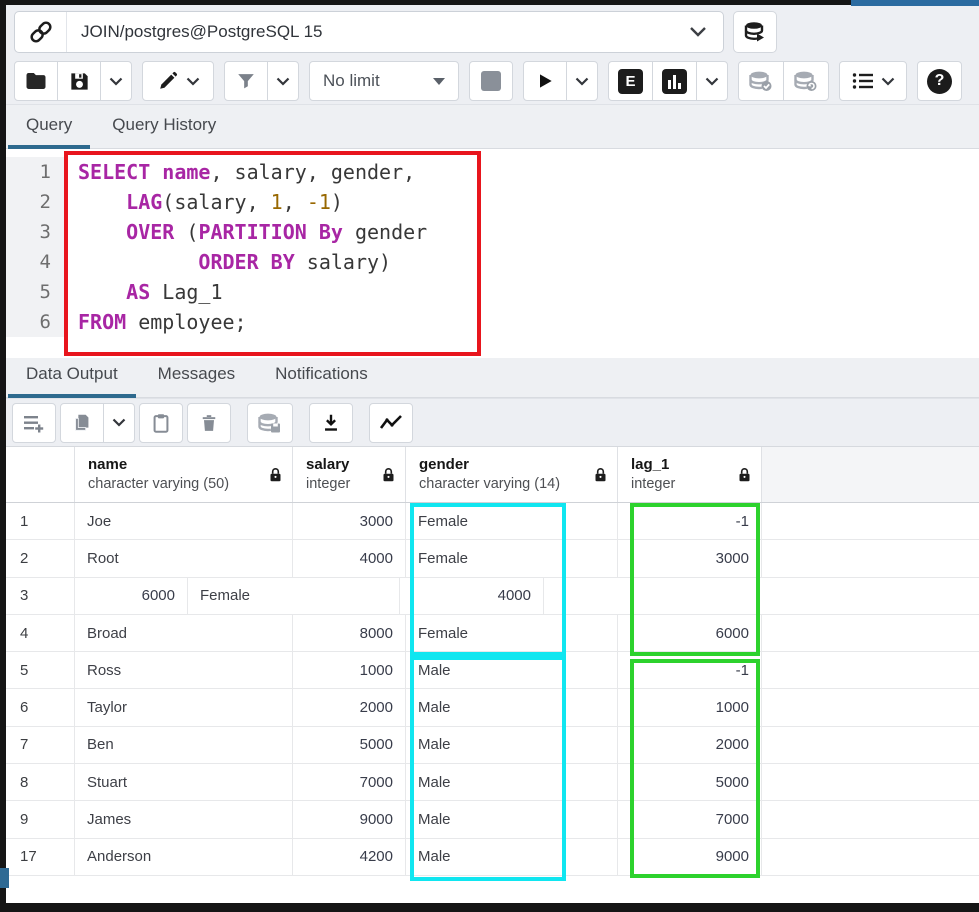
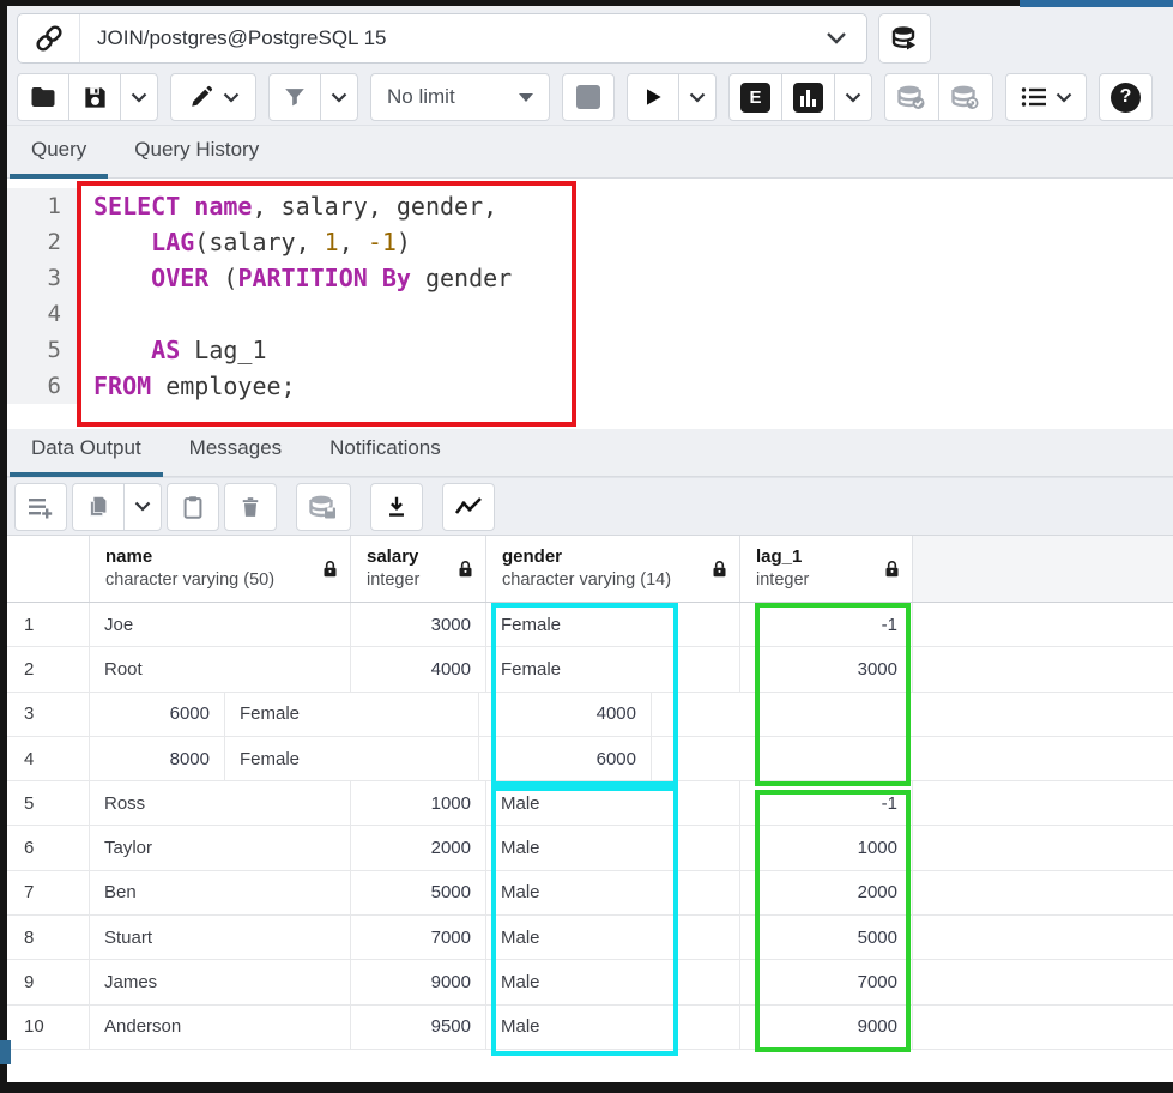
  JOIN/postgres@PostgreSQL 15
  No limit
  E
  ?
  Query
  Query History
  1
  SELECT name, salary, gender,
  2
  LAG(salary, 1, -1)
  3
  OVER (PARTITION By gender
  4
- ORDER BY salary)
  5
  AS Lag_1
  6
  FROM employee;
  Data Output
  Messages
  Notifications
  name
  character varying (50)
  salary
  integer
  gender
  character varying (14)
  lag_1
  integer
  1
  Joe
  3000
  Female
  -1
  2
  Root
  4000
  Female
  3000
  3
  6000
  Female
  4000
  4
- Broad
  8000
  Female
  6000
  5
  Ross
  1000
  Male
  -1
  6
  Taylor
  2000
  Male
  1000
  7
  Ben
  5000
  Male
  2000
  8
  Stuart
  7000
  Male
  5000
  9
  James
  9000
  Male
  7000
- 17
+ 10
  Anderson
- 4200
+ 9500
  Male
  9000
